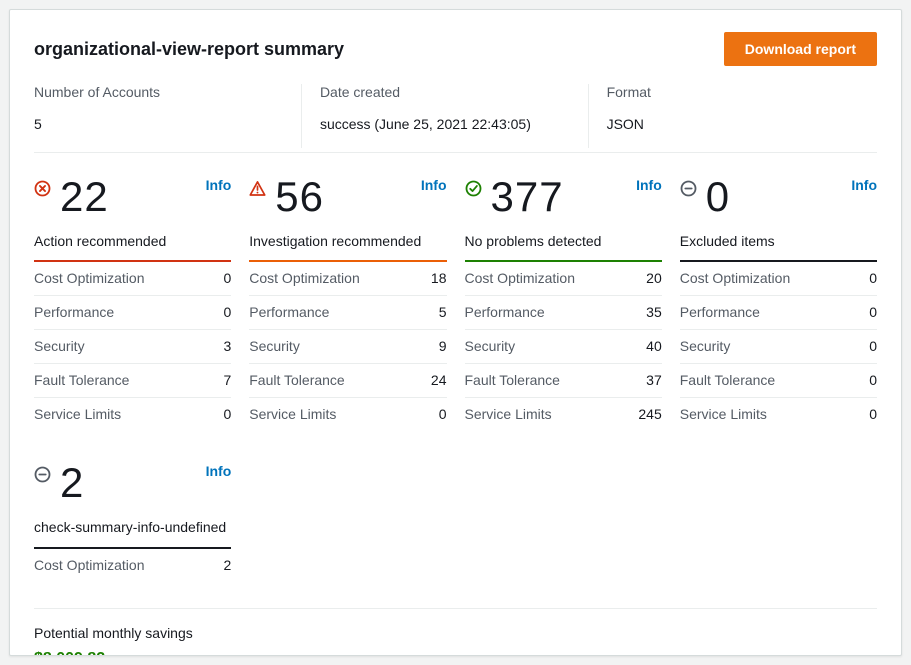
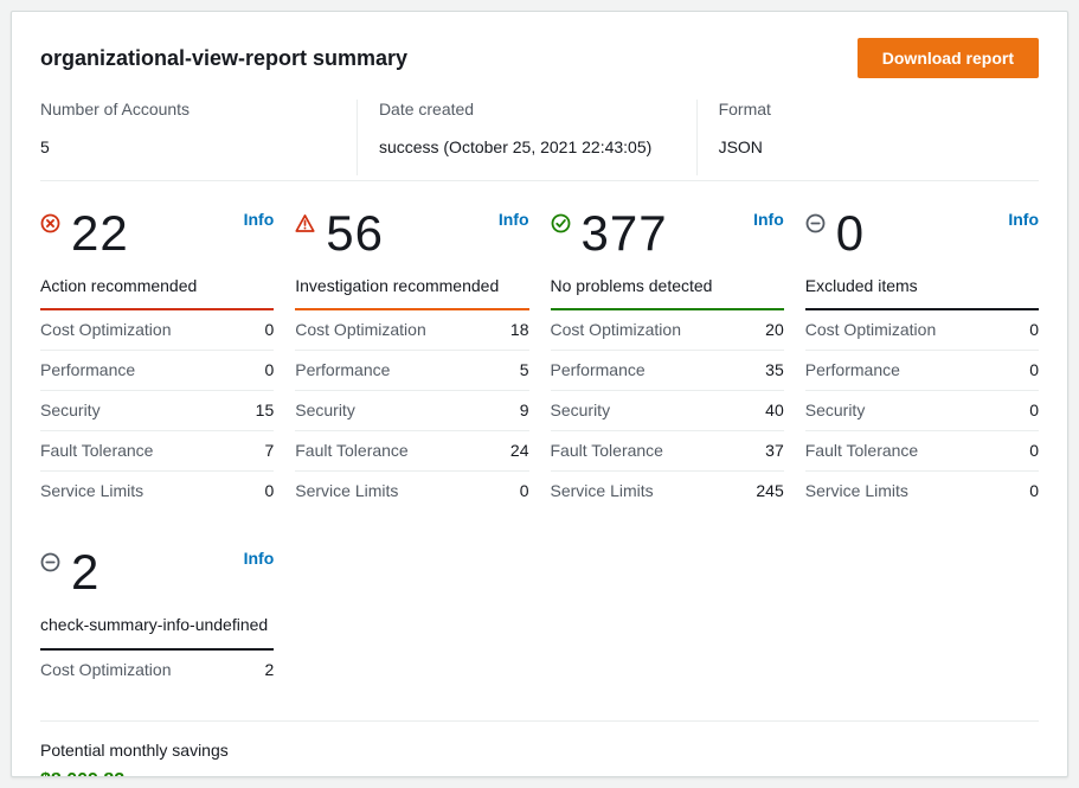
  organizational-view-report summary
  Download report
  Number of Accounts
  5
  Date created
- success (June 25, 2021 22:43:05)
+ success (October 25, 2021 22:43:05)
  Format
  JSON
  22
  Info
  Action recommended
  Cost Optimization
  0
  Performance
  0
  Security
- 3
+ 15
  Fault Tolerance
  7
  Service Limits
  0
  56
  Info
  Investigation recommended
  Cost Optimization
  18
  Performance
  5
  Security
  9
  Fault Tolerance
  24
  Service Limits
  0
  377
  Info
  No problems detected
  Cost Optimization
  20
  Performance
  35
  Security
  40
  Fault Tolerance
  37
  Service Limits
  245
  0
  Info
  Excluded items
  Cost Optimization
  0
  Performance
  0
  Security
  0
  Fault Tolerance
  0
  Service Limits
  0
  2
  Info
  check-summary-info-undefined
  Cost Optimization
  2
  Potential monthly savings
